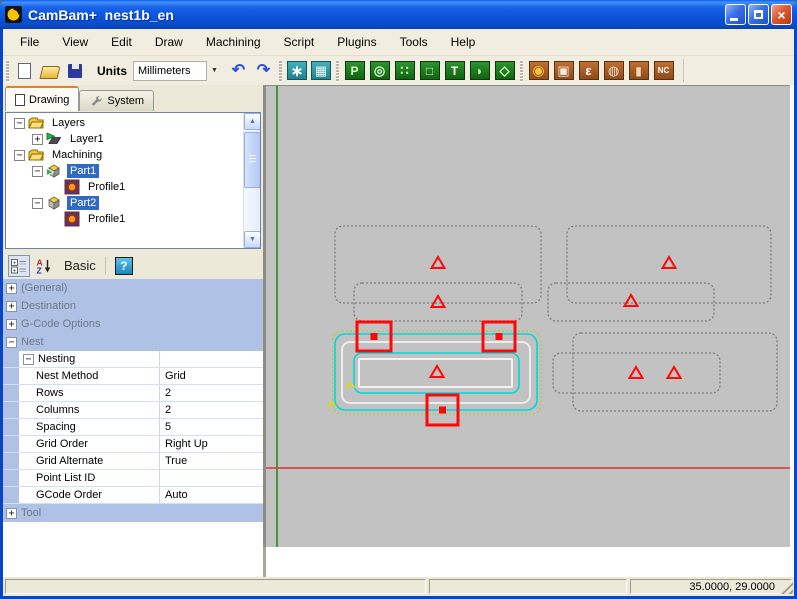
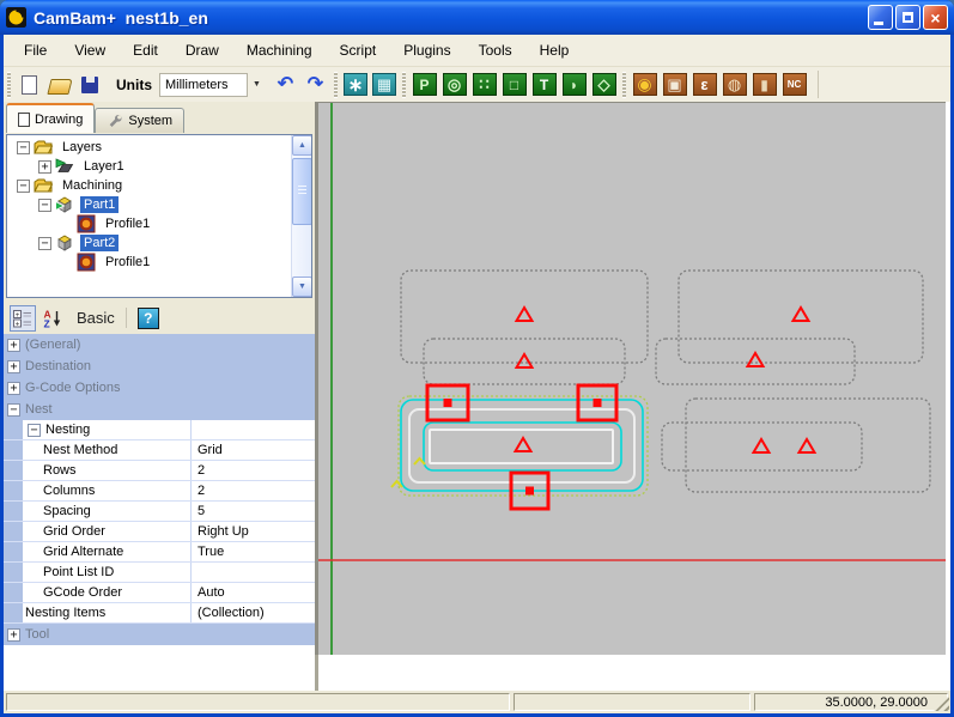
  CamBam+ nest1b_en
  ×
  File
  View
  Edit
  Draw
  Machining
  Script
  Plugins
  Tools
  Help
  Units
  Millimeters
  Drawing
  System
  −
  Layers
  +
  Layer1
  −
  Machining
  −
  Part1
  Profile1
  −
  Part2
  Profile1
  A
  Z
  Basic
  ?
  +
  (General)
  +
  Destination
  +
  G-Code Options
  −
  Nest
  −
  Nesting
  Nest Method
  Grid
  Rows
  2
  Columns
  2
  Spacing
  5
  Grid Order
  Right Up
  Grid Alternate
  True
  Point List ID
  GCode Order
  Auto
+ Nesting Items
+ (Collection)
  +
  Tool
  35.0000, 29.0000
